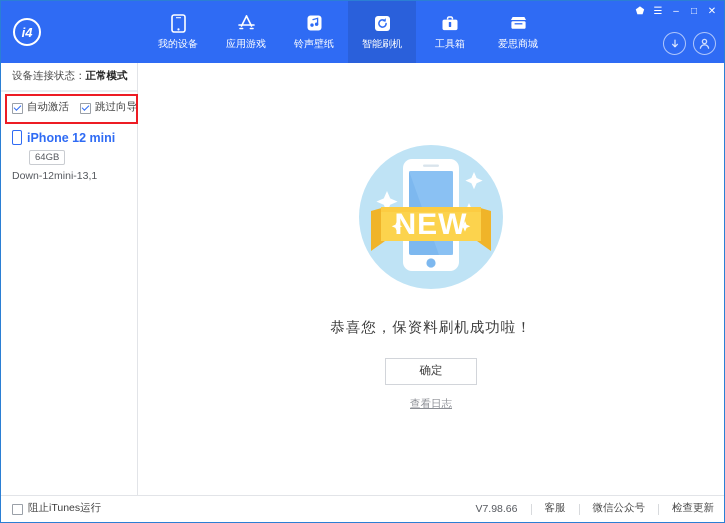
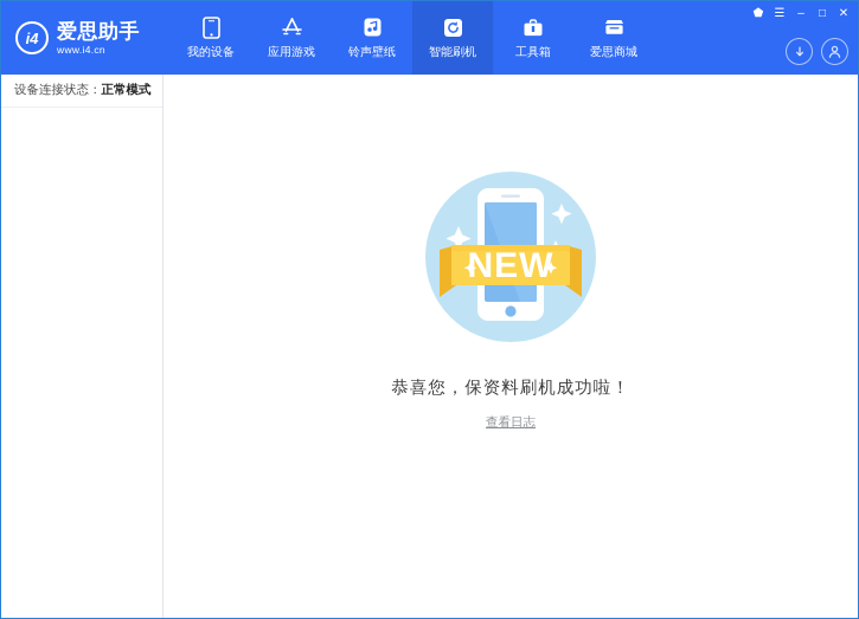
  i4
+ 爱思助手
+ www.i4.cn
  我的设备
  应用游戏
  铃声壁纸
  智能刷机
  工具箱
  爱思商城
  ⬟
  ☰
  –
  □
  ✕
  设备连接状态：
  正常模式
- 自动激活
- 跳过向导
- iPhone 12 mini
- 64GB
- Down-12mini-13,1
  NEW
  恭喜您，保资料刷机成功啦！
- 确定
  查看日志
- 阻止iTunes运行
- V7.98.66
- 客服
- 微信公众号
- 检查更新
